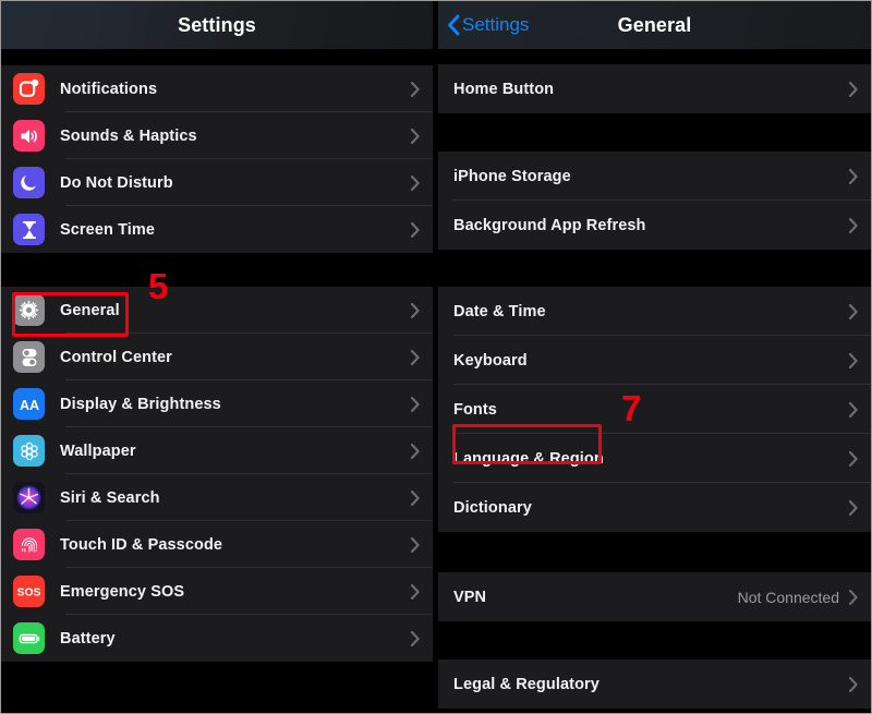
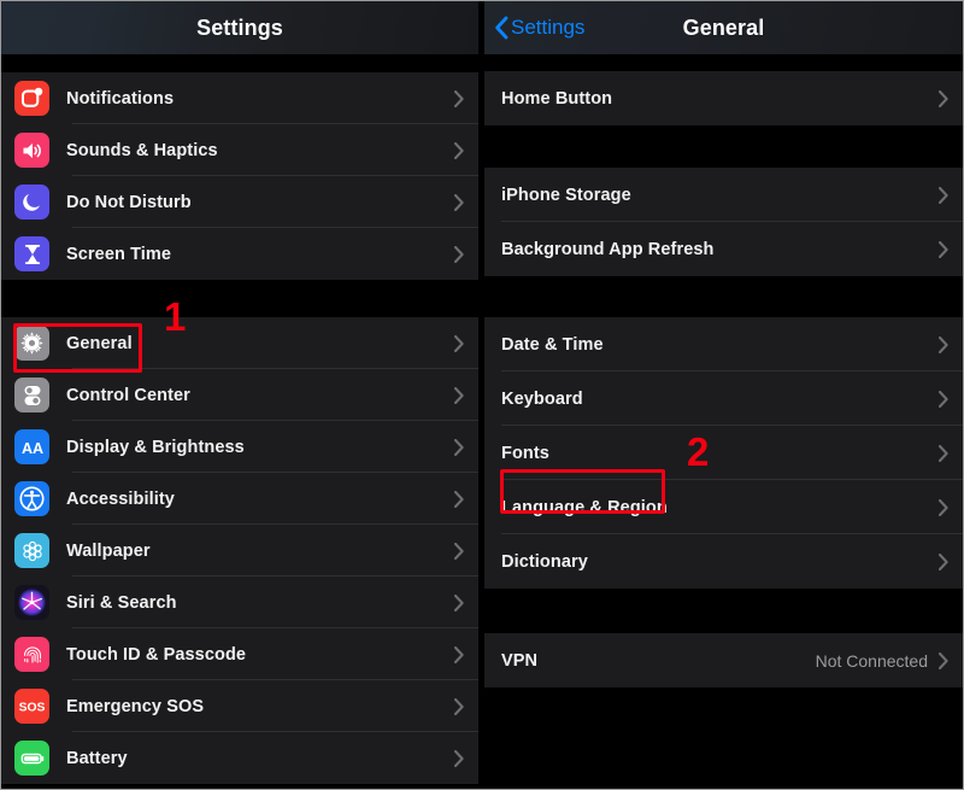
  Settings
  Notifications
  Sounds & Haptics
  Do Not Disturb
  Screen Time
  General
  Control Center
  AA
  Display & Brightness
+ Accessibility
  Wallpaper
  Siri & Search
  Touch ID & Passcode
  SOS
  Emergency SOS
  Battery
- 5
+ 1
  Settings
  General
  Home Button
  iPhone Storage
  Background App Refresh
  Date & Time
  Keyboard
  Fonts
  Language & Region
  Dictionary
  VPN
  Not Connected
- Legal & Regulatory
- 7
+ 2
